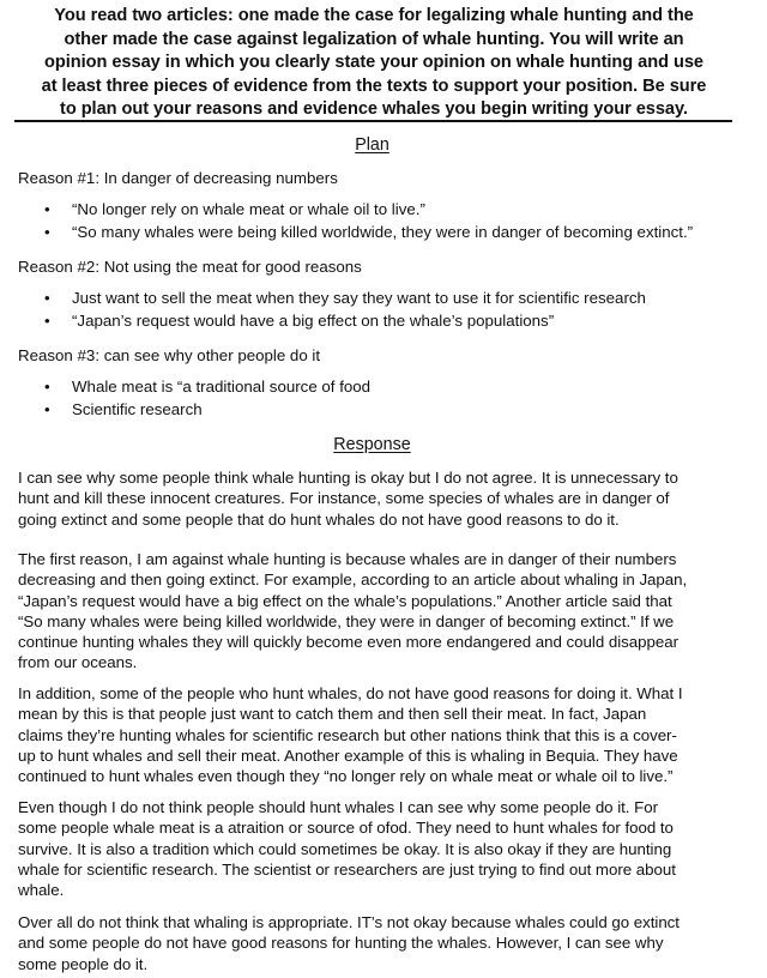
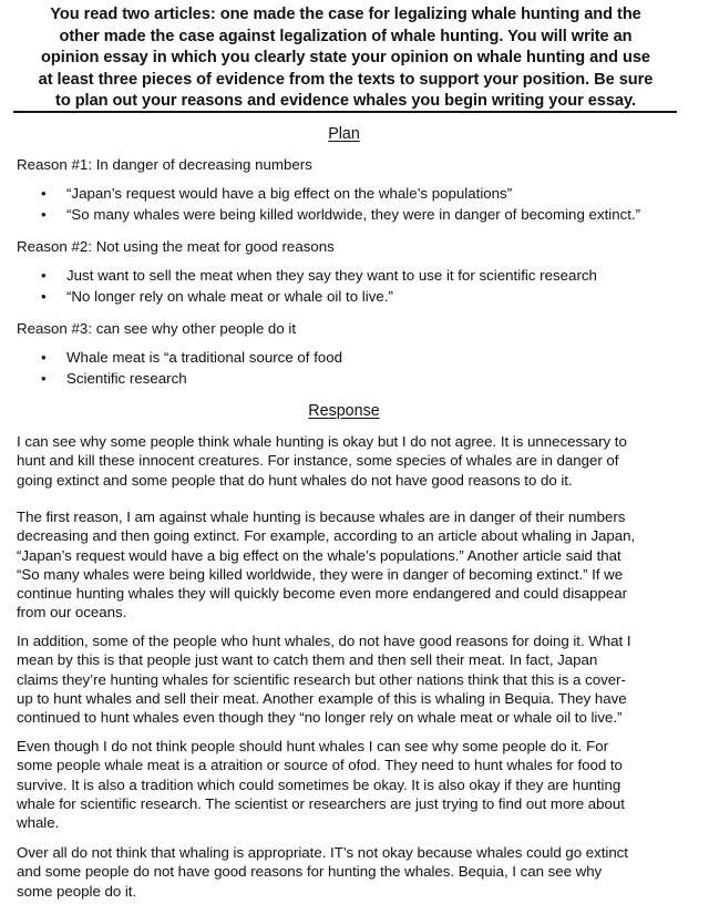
  You read two articles: one made the case for legalizing whale hunting and the
  other made the case against legalization of whale hunting. You will write an
  opinion essay in which you clearly state your opinion on whale hunting and use
  at least three pieces of evidence from the texts to support your position. Be sure
  to plan out your reasons and evidence whales you begin writing your essay.
  Plan
  Reason #1: In danger of decreasing numbers
  •
- “No longer rely on whale meat or whale oil to live.”
+ “Japan’s request would have a big effect on the whale’s populations”
  •
  “So many whales were being killed worldwide, they were in danger of becoming extinct.”
  Reason #2: Not using the meat for good reasons
  •
  Just want to sell the meat when they say they want to use it for scientific research
  •
- “Japan’s request would have a big effect on the whale’s populations”
+ “No longer rely on whale meat or whale oil to live.”
  Reason #3: can see why other people do it
  •
  Whale meat is “a traditional source of food
  •
  Scientific research
  Response
  I can see why some people think whale hunting is okay but I do not agree. It is unnecessary to
  hunt and kill these innocent creatures. For instance, some species of whales are in danger of
  going extinct and some people that do hunt whales do not have good reasons to do it.
  The first reason, I am against whale hunting is because whales are in danger of their numbers
  decreasing and then going extinct. For example, according to an article about whaling in Japan,
  “Japan’s request would have a big effect on the whale’s populations.” Another article said that
  “So many whales were being killed worldwide, they were in danger of becoming extinct.” If we
  continue hunting whales they will quickly become even more endangered and could disappear
  from our oceans.
  In addition, some of the people who hunt whales, do not have good reasons for doing it. What I
  mean by this is that people just want to catch them and then sell their meat. In fact, Japan
  claims they’re hunting whales for scientific research but other nations think that this is a cover-
  up to hunt whales and sell their meat. Another example of this is whaling in Bequia. They have
  continued to hunt whales even though they “no longer rely on whale meat or whale oil to live.”
  Even though I do not think people should hunt whales I can see why some people do it. For
  some people whale meat is a atraition or source of ofod. They need to hunt whales for food to
  survive. It is also a tradition which could sometimes be okay. It is also okay if they are hunting
  whale for scientific research. The scientist or researchers are just trying to find out more about
  whale.
  Over all do not think that whaling is appropriate. IT’s not okay because whales could go extinct
- and some people do not have good reasons for hunting the whales. However, I can see why
+ and some people do not have good reasons for hunting the whales. Bequia, I can see why
  some people do it.
